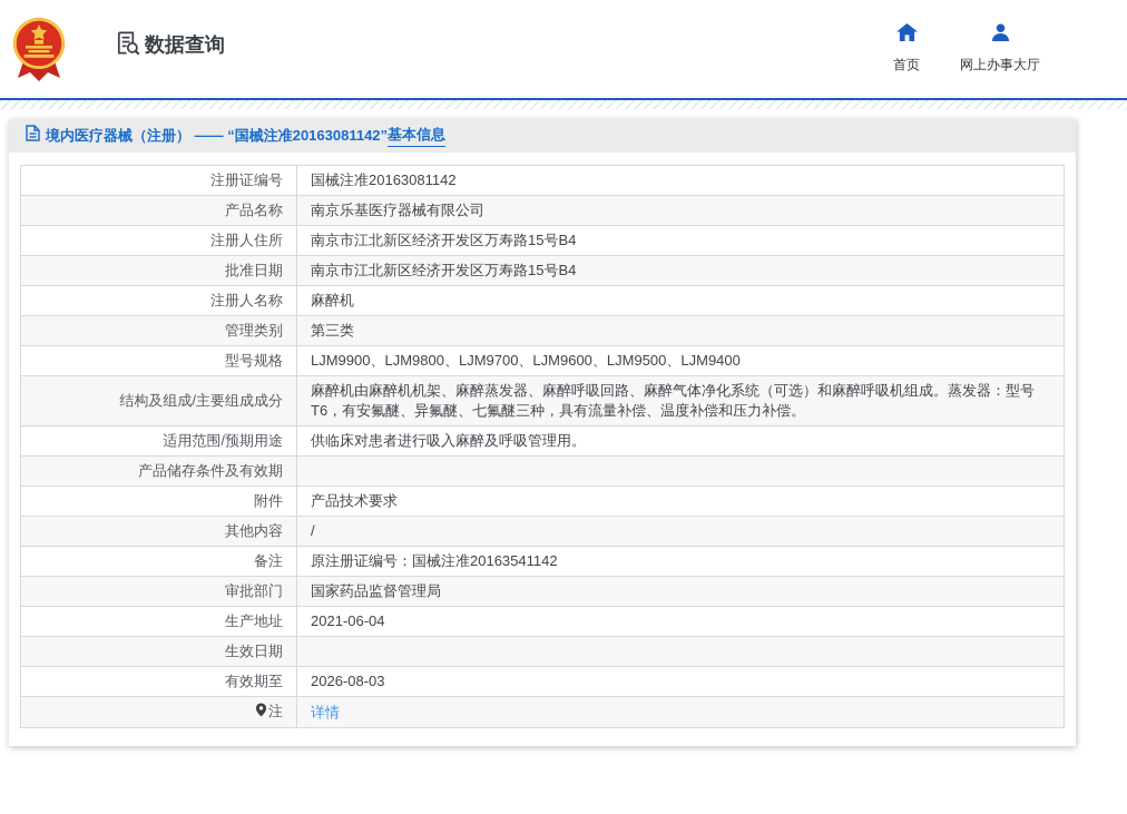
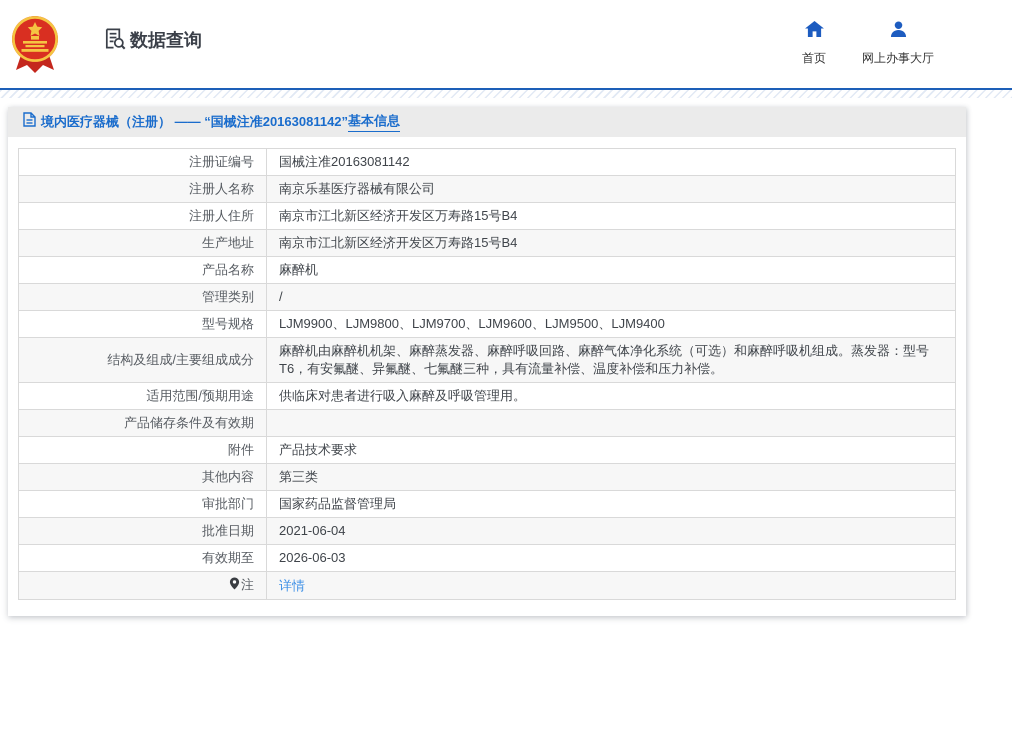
  数据查询
  首页
  网上办事大厅
  境内医疗器械（注册） —— “国械注准20163081142”
  基本信息
  注册证编号	国械注准20163081142
- 产品名称	南京乐基医疗器械有限公司
+ 注册人名称	南京乐基医疗器械有限公司
  注册人住所	南京市江北新区经济开发区万寿路15号B4
- 批准日期	南京市江北新区经济开发区万寿路15号B4
+ 生产地址	南京市江北新区经济开发区万寿路15号B4
- 注册人名称	麻醉机
+ 产品名称	麻醉机
- 管理类别	第三类
+ 管理类别	/
  型号规格	LJM9900、LJM9800、LJM9700、LJM9600、LJM9500、LJM9400
  结构及组成/主要组成成分	麻醉机由麻醉机机架、麻醉蒸发器、麻醉呼吸回路、麻醉气体净化系统（可选）和麻醉呼吸机组成。蒸发器：型号T6，有安氟醚、异氟醚、七氟醚三种，具有流量补偿、温度补偿和压力补偿。
  适用范围/预期用途	供临床对患者进行吸入麻醉及呼吸管理用。
  产品储存条件及有效期
  附件	产品技术要求
- 其他内容	/
+ 其他内容	第三类
- 备注	原注册证编号：国械注准20163541142
  审批部门	国家药品监督管理局
- 生产地址	2021-06-04
+ 批准日期	2021-06-04
- 生效日期
- 有效期至	2026-08-03
+ 有效期至	2026-06-03
  注	详情
